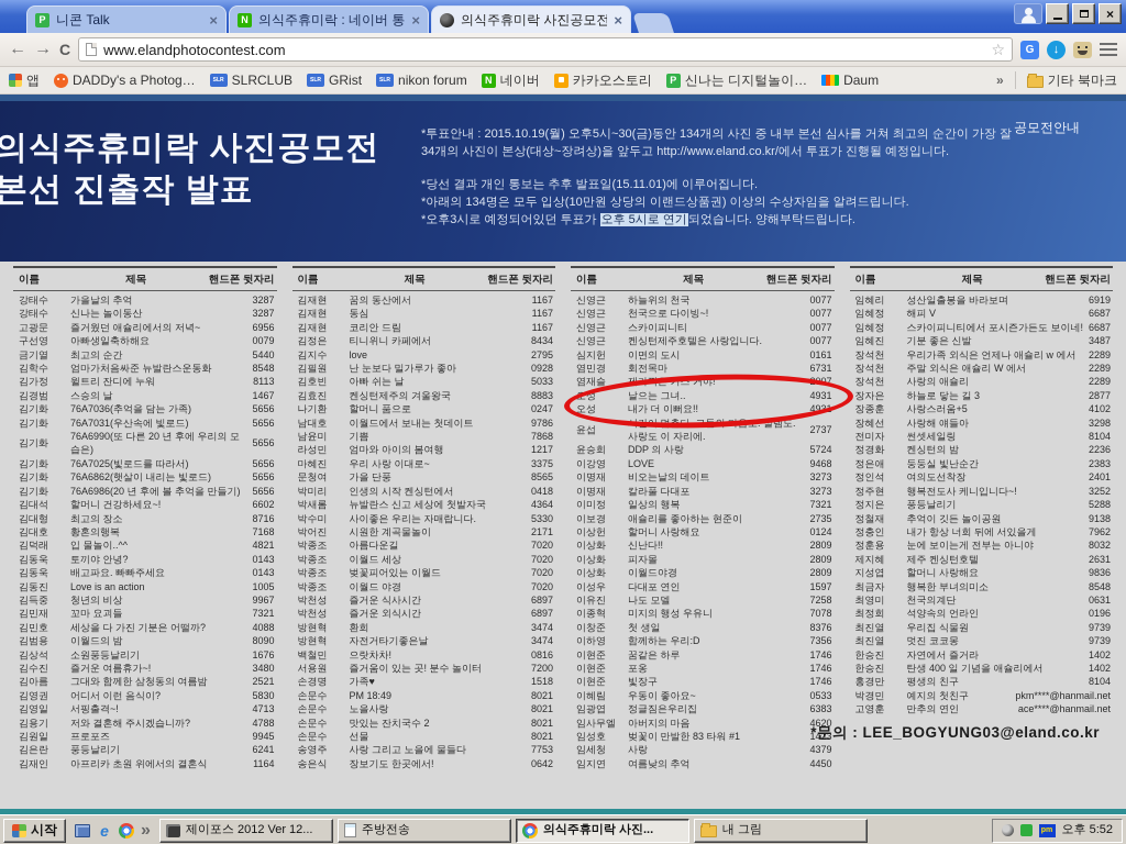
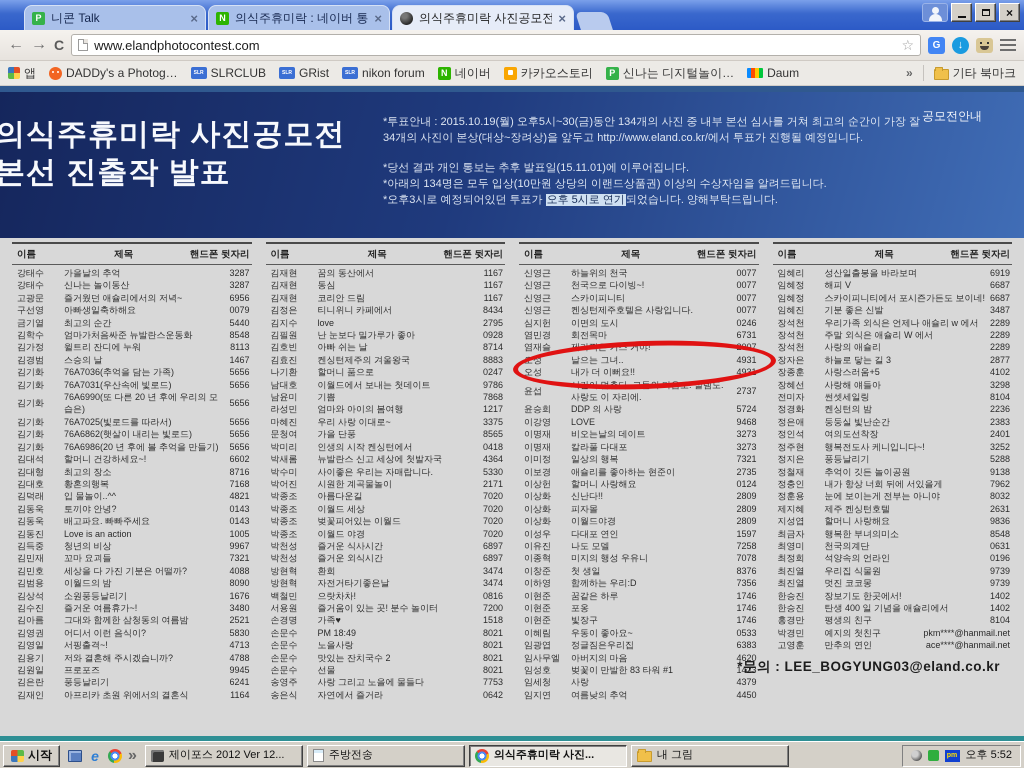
  니콘 Talk
  ×
  의식주휴미락 : 네이버 통
  ×
  의식주휴미락 사진공모전
  ×
  ×
  ←
  →
  C
  www.elandphotocontest.com
  ☆
  앱
  DADDy's a Photog…
  SLRCLUB
  GRist
  nikon forum
  네이버
  카카오스토리
  신나는 디지털놀이…
  Daum
  »
  기타 북마크
  의식주휴미락 사진공모전
  본선 진출작 발표
  공모전안내
  *투표안내 : 2015.10.19(월) 오후5시~30(금)동안 134개의 사진 중 내부 본선 심사를 거쳐 최고의 순간이 가장 잘
  34개의 사진이 본상(대상~장려상)을 앞두고 http://www.eland.co.kr/에서 투표가 진행될 예정입니다.
  *당선 결과 개인 통보는 추후 발표일(15.11.01)에 이루어집니다.
  *아래의 134명은 모두 입상(10만원 상당의 이랜드상품권) 이상의 수상자임을 알려드립니다.
  *오후3시로 예정되어있던 투표가 오후 5시로 연기되었습니다. 양해부탁드립니다.
  이름
  제목
  핸드폰 뒷자리
  강태수
  가을날의 추억
  3287
  강태수
  신나는 놀이동산
  3287
  고광문
  즐거웠던 애슐리에서의 저녁~
  6956
  구선영
  아빠생일축하해요
  0079
  금기열
  최고의 순간
  5440
  김학수
  엄마가처음싸준 뉴발란스운동화
  8548
  김가정
  윌트리 잔디에 누워
  8113
  김경범
  스승의 날
  1467
  김기화
  76A7036(추억을 담는 가족)
  5656
  김기화
  76A7031(우산속에 빛로드)
  5656
  김기화
  76A6990(또 다른 20 년 후에 우리의 모습은)
  5656
  김기화
  76A7025(빛로드를 따라서)
  5656
  김기화
  76A6862(햇살이 내리는 빛로드)
  5656
  김기화
  76A6986(20 년 후에 볼 추억을 만들기)
  5656
  김대석
  할머니 건강하세요~!
  6602
  김대형
  최고의 장소
  8716
  김대호
  황혼의행복
  7168
  김덕래
  입 물놀이..^^
  4821
  김동욱
  토끼야 안녕?
  0143
  김동욱
  배고파요. 빠빠주세요
  0143
  김동진
  Love is an action
  1005
  김득중
  청년의 비상
  9967
  김민재
  꼬마 요괴들
  7321
  김민호
  세상을 다 가진 기분은 어떨까?
  4088
  김범용
  이월드의 밤
  8090
  김상석
  소원풍등날리기
  1676
  김수진
  즐거운 여름휴가~!
  3480
  김아름
  그대와 함께한 삼청동의 여름밤
  2521
  김영권
  어디서 이런 음식이?
  5830
  김영일
  서핑출격~!
  4713
  김용기
  저와 결혼해 주시겠습니까?
  4788
  김원일
  프로포즈
  9945
  김은란
  풍등날리기
  6241
  김재인
  아프리카 초원 위에서의 결혼식
  1164
  이름
  제목
  핸드폰 뒷자리
  김재현
  꿈의 동산에서
  1167
  김재현
  동심
  1167
  김재현
  코리안 드림
  1167
  김정은
  티니위니 카페에서
  8434
  김지수
  love
  2795
  김필원
  난 눈보다 밀가루가 좋아
  0928
  김호빈
  아빠 쉬는 날
- 5033
+ 8714
  김효진
  켄싱턴제주의 겨울왕국
  8883
  나기환
  할머니 품으로
  0247
  남대호
  이월드에서 보내는 첫데이트
  9786
  남윤미
  기쁨
  7868
  라성민
  엄마와 아이의 봄여행
  1217
  마혜진
  우리 사랑 이대로~
  3375
  문청여
  가을 단풍
  8565
  박미리
  인생의 시작 켄싱턴에서
  0418
  박새롬
  뉴발란스 신고 세상에 첫발자국
  4364
  박수미
  사이좋은 우리는 자매랍니다.
  5330
  박어진
  시원한 계곡물놀이
  2171
  박종조
  아름다운길
  7020
  박종조
  이월드 세상
  7020
  박종조
  벚꽃피어있는 이월드
  7020
  박종조
  이월드 야경
  7020
  박천성
  즐거운 식사시간
  6897
  박천성
  즐거운 외식시간
  6897
  방현혁
  환희
  3474
  방현혁
  자전거타기좋은날
  3474
  백철민
  으랏차차!
  0816
  서용원
  즐거움이 있는 곳! 분수 놀이터
  7200
  손경명
  가족♥
  1518
  손문수
  PM 18:49
  8021
  손문수
  노을사랑
  8021
  손문수
  맛있는 잔치국수 2
  8021
  손문수
  선물
  8021
  송영주
  사랑 그리고 노을에 물들다
  7753
  송은식
- 장보기도 한곳에서!
+ 자연에서 즐거라
  0642
  이름
  제목
  핸드폰 뒷자리
  신영근
  하늘위의 천국
  0077
  신영근
  천국으로 다이빙~!
  0077
  신영근
  스카이피니티
  0077
  신영근
  켄싱턴제주호텔은 사랑입니다.
  0077
  심지헌
  이면의 도시
- 0161
+ 0246
  염민경
  회전목마
  6731
  염재슬
  제가찍은 키스 거야!
  2007
  오성
  날으는 그녀..
  4931
  오성
  내가 더 이뻐요!!
  4931
  윤섭
  시간이 멈춘다. 그들의 마음도. 설렘도. 사랑도 이 자리에.
  2737
  윤승희
  DDP 의 사랑
  5724
  이강영
  LOVE
  9468
  이명재
  비오는날의 데이트
  3273
  이명재
  칼라풀 다대포
  3273
  이미정
  일상의 행복
  7321
  이보경
  애슐리를 좋아하는 현준이
  2735
  이상헌
  할머니 사랑해요
  0124
  이상화
  신난다!!
  2809
  이상화
  피자몰
  2809
  이상화
  이월드야경
  2809
  이성우
  다대포 연인
  1597
  이유진
  나도 모델
  7258
  이종혁
  미지의 행성 우유니
  7078
  이창준
  첫 생일
  8376
  이하영
  함께하는 우리:D
  7356
  이현준
  꿈같은 하루
  1746
  이현준
  포옹
  1746
  이현준
  빛장구
  1746
  이혜림
  우동이 좋아요~
  0533
  임광엽
  정글짐은우리집
  6383
  임사무엘
  아버지의 마음
  4620
  임성호
  벚꽃이 만발한 83 타워 #1
  1423
  임세청
  사랑
  4379
  임지연
  여름낮의 추억
  4450
  이름
  제목
  핸드폰 뒷자리
  임혜리
  성산일출봉을 바라보며
  6919
  임혜정
  해피 V
  6687
  임혜정
  스카이피니티에서 포시즌가든도 보이네!
  6687
  임혜진
  기분 좋은 신발
  3487
  장석천
  우리가족 외식은 언제나 애슐리 w 에서
  2289
  장석천
  주말 외식은 애슐리 W 에서
  2289
  장석천
  사랑의 애슐리
  2289
  장자은
  하늘로 닿는 길 3
  2877
  장종훈
  사랑스러움+5
  4102
  장혜선
  사랑해 얘들아
  3298
  전미자
  썬셋세일링
  8104
  정경화
  켄싱턴의 밤
  2236
  정은애
  둥둥실 빛난순간
  2383
  정인석
  여의도선착장
  2401
  정주현
  행복전도사 케니입니다~!
  3252
  정지은
  풍등날리기
  5288
  정철재
  추억이 깃든 놀이공원
  9138
  정충인
  내가 항상 너희 뒤에 서있을게
  7962
  정훈용
  눈에 보이는게 전부는 아니야
  8032
  제지혜
  제주 켄싱턴호텔
  2631
  지성엽
  할머니 사랑해요
  9836
  최금자
  행복한 부녀의미소
  8548
  최영미
  천국의계단
  0631
  최정희
  석양속의 언라인
  0196
  최진열
  우리집 식물원
  9739
  최진열
  멋진 코코몽
  9739
  한승진
- 자연에서 즐거라
+ 장보기도 한곳에서!
  1402
  한승진
  탄생 400 일 기념을 애슐리에서
  1402
  홍경만
  평생의 친구
  8104
  박경민
  예지의 첫친구
  pkm****@hanmail.net
  고영훈
  만추의 연인
  ace****@hanmail.net
  *문의 : LEE_BOGYUNG03@eland.co.kr
  시작
  »
  제이포스 2012 Ver 12...
  주방전송
  의식주휴미락 사진...
  내 그림
  오후 5:52
